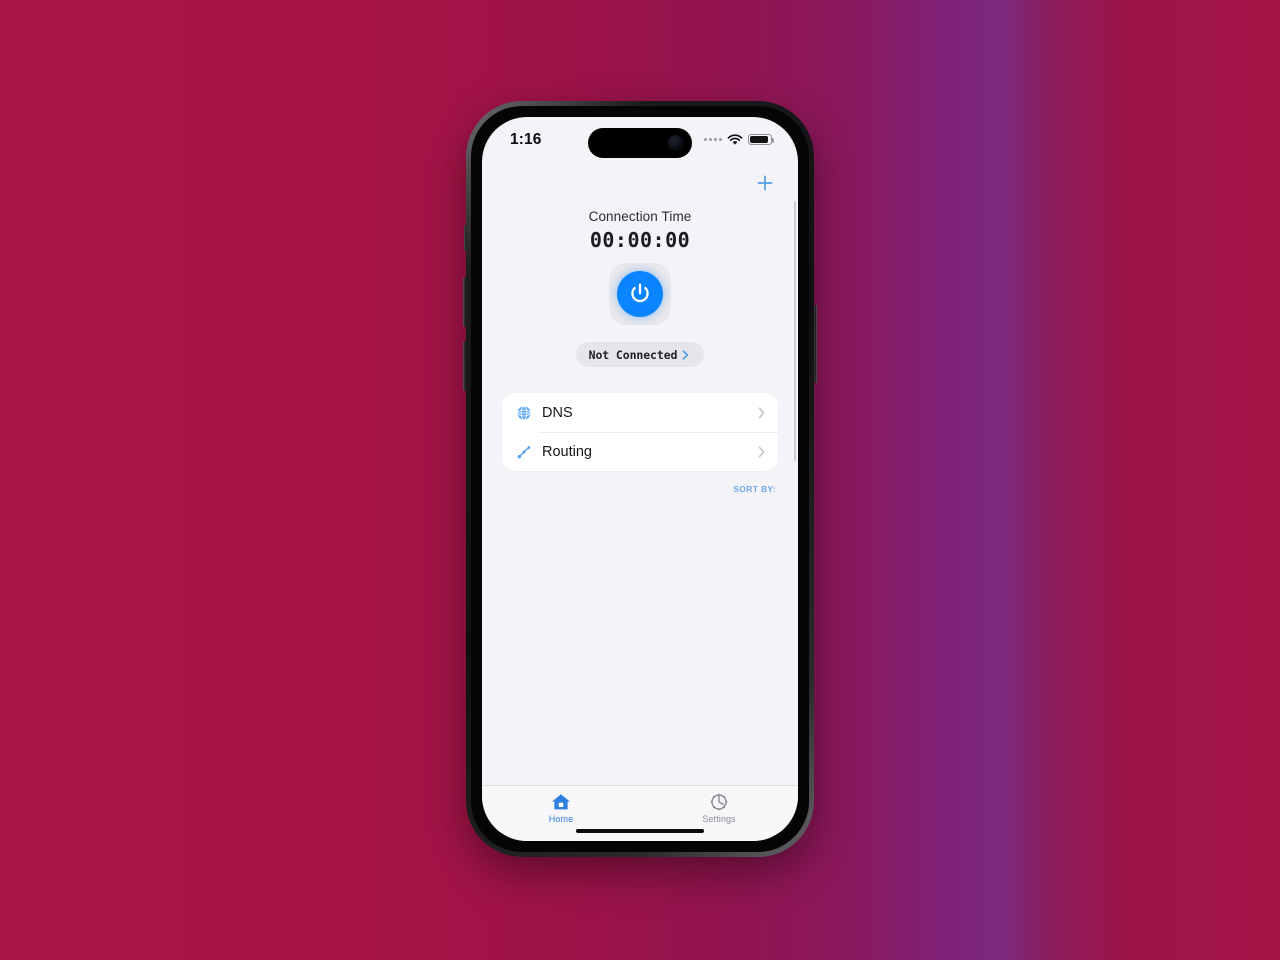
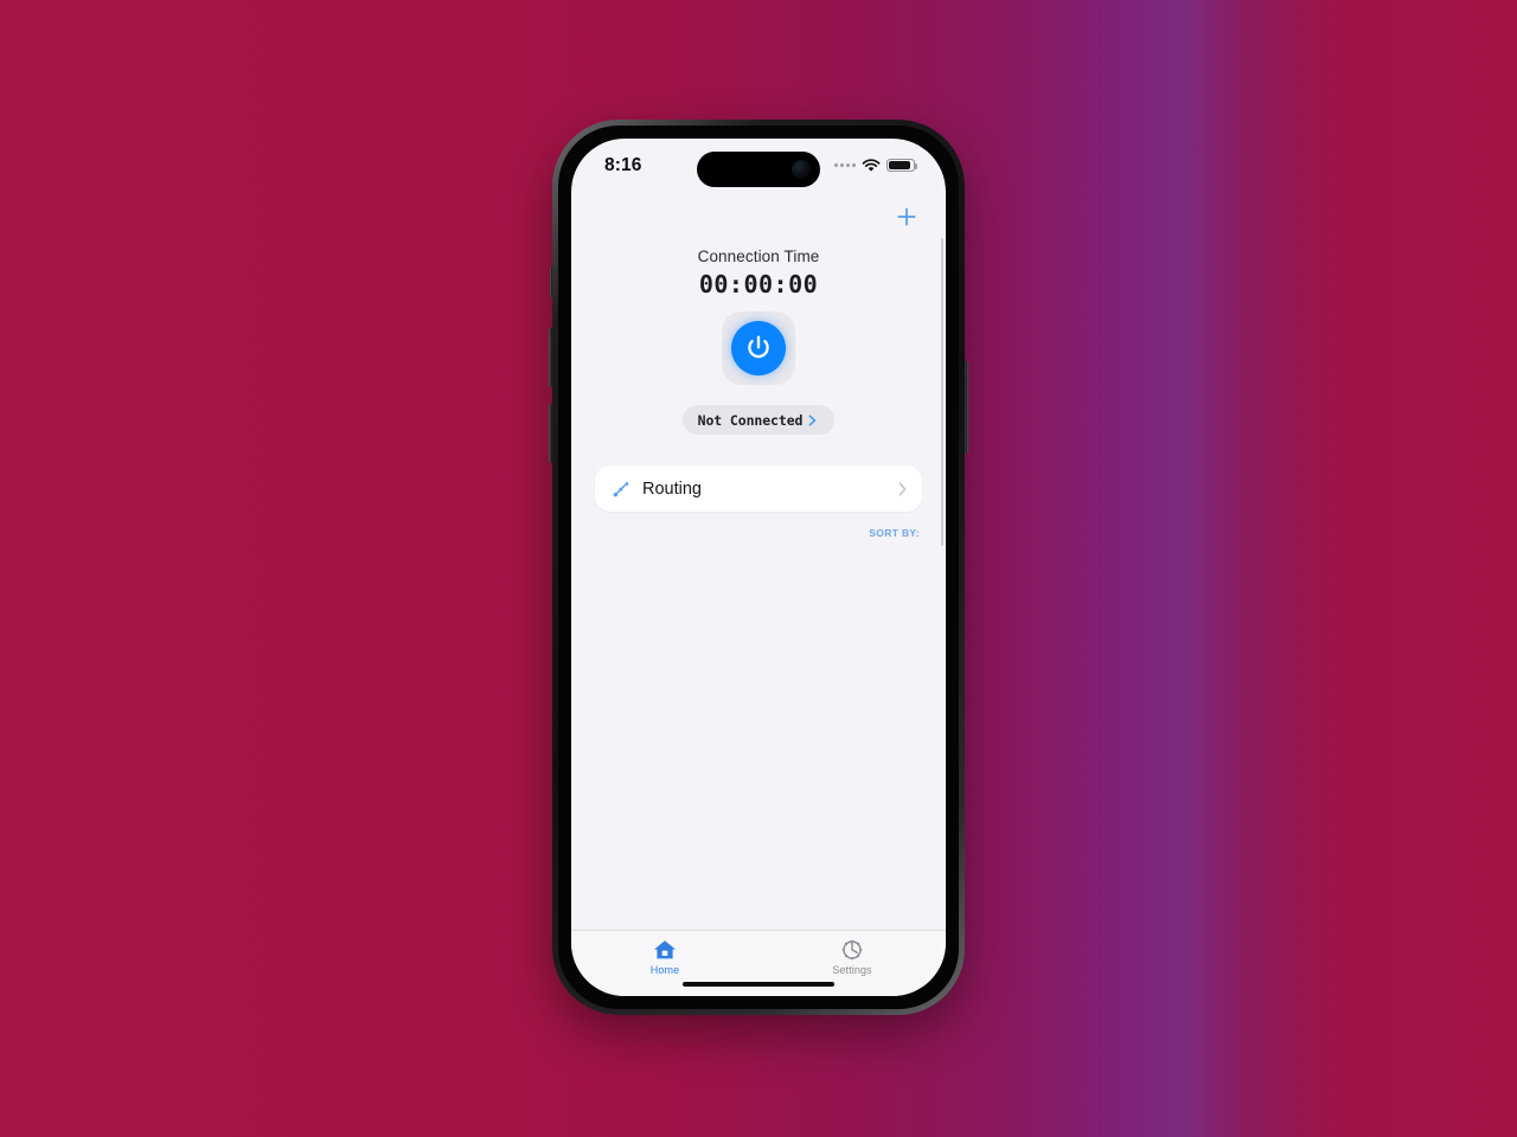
- 1:16
+ 8:16
  Connection Time
  00:00:00
  Not Connected
- DNS
  Routing
  SORT BY:
  Home
  Settings
